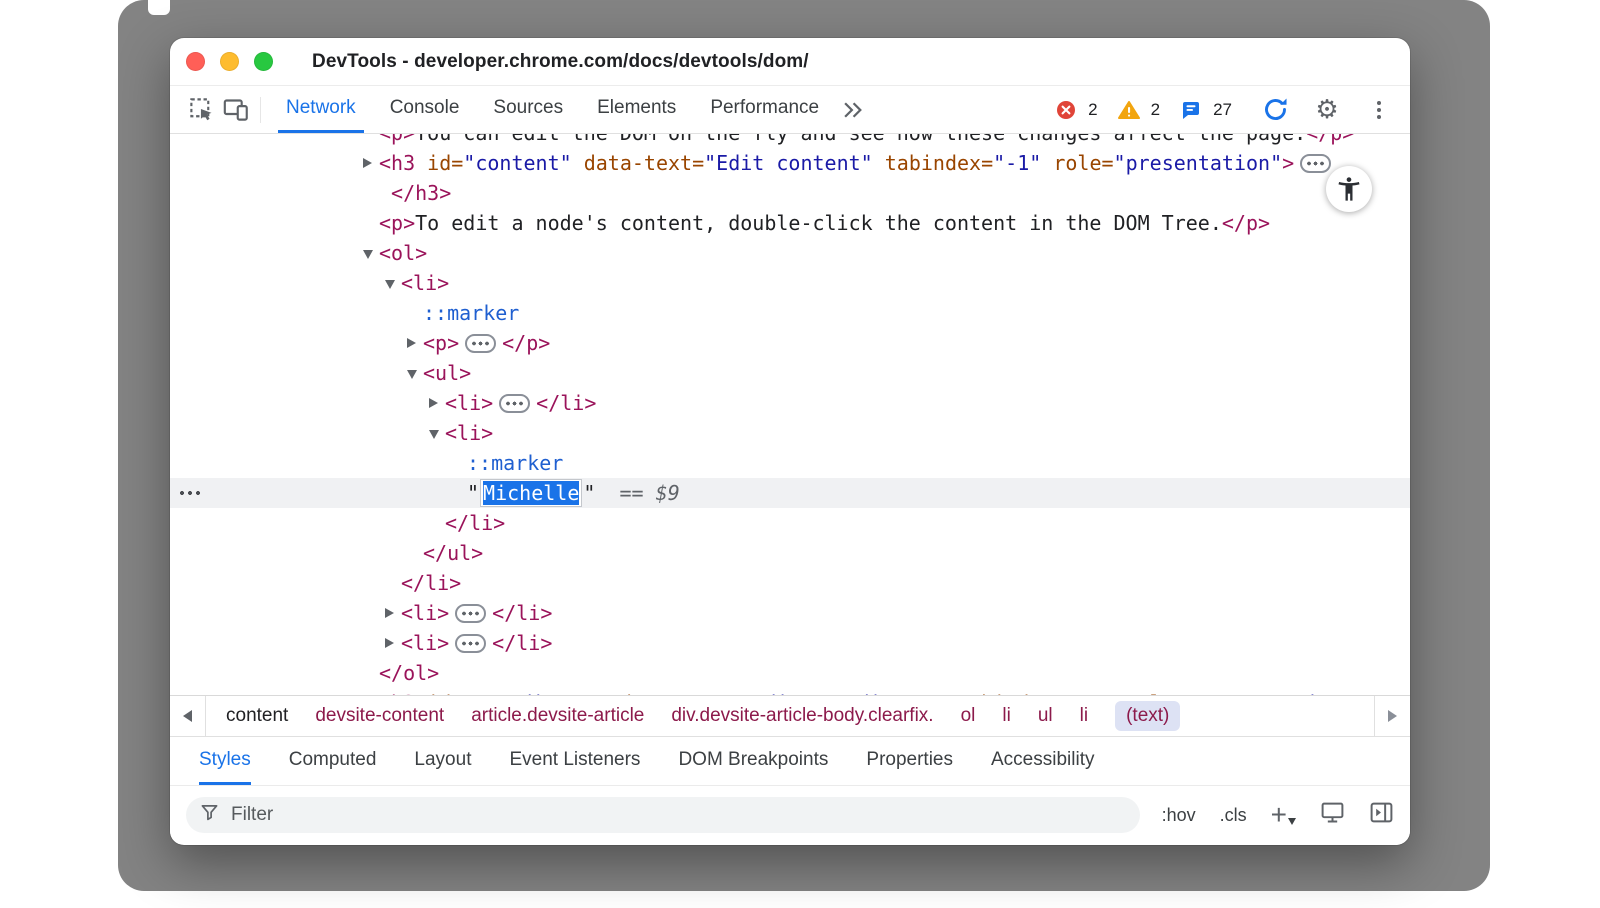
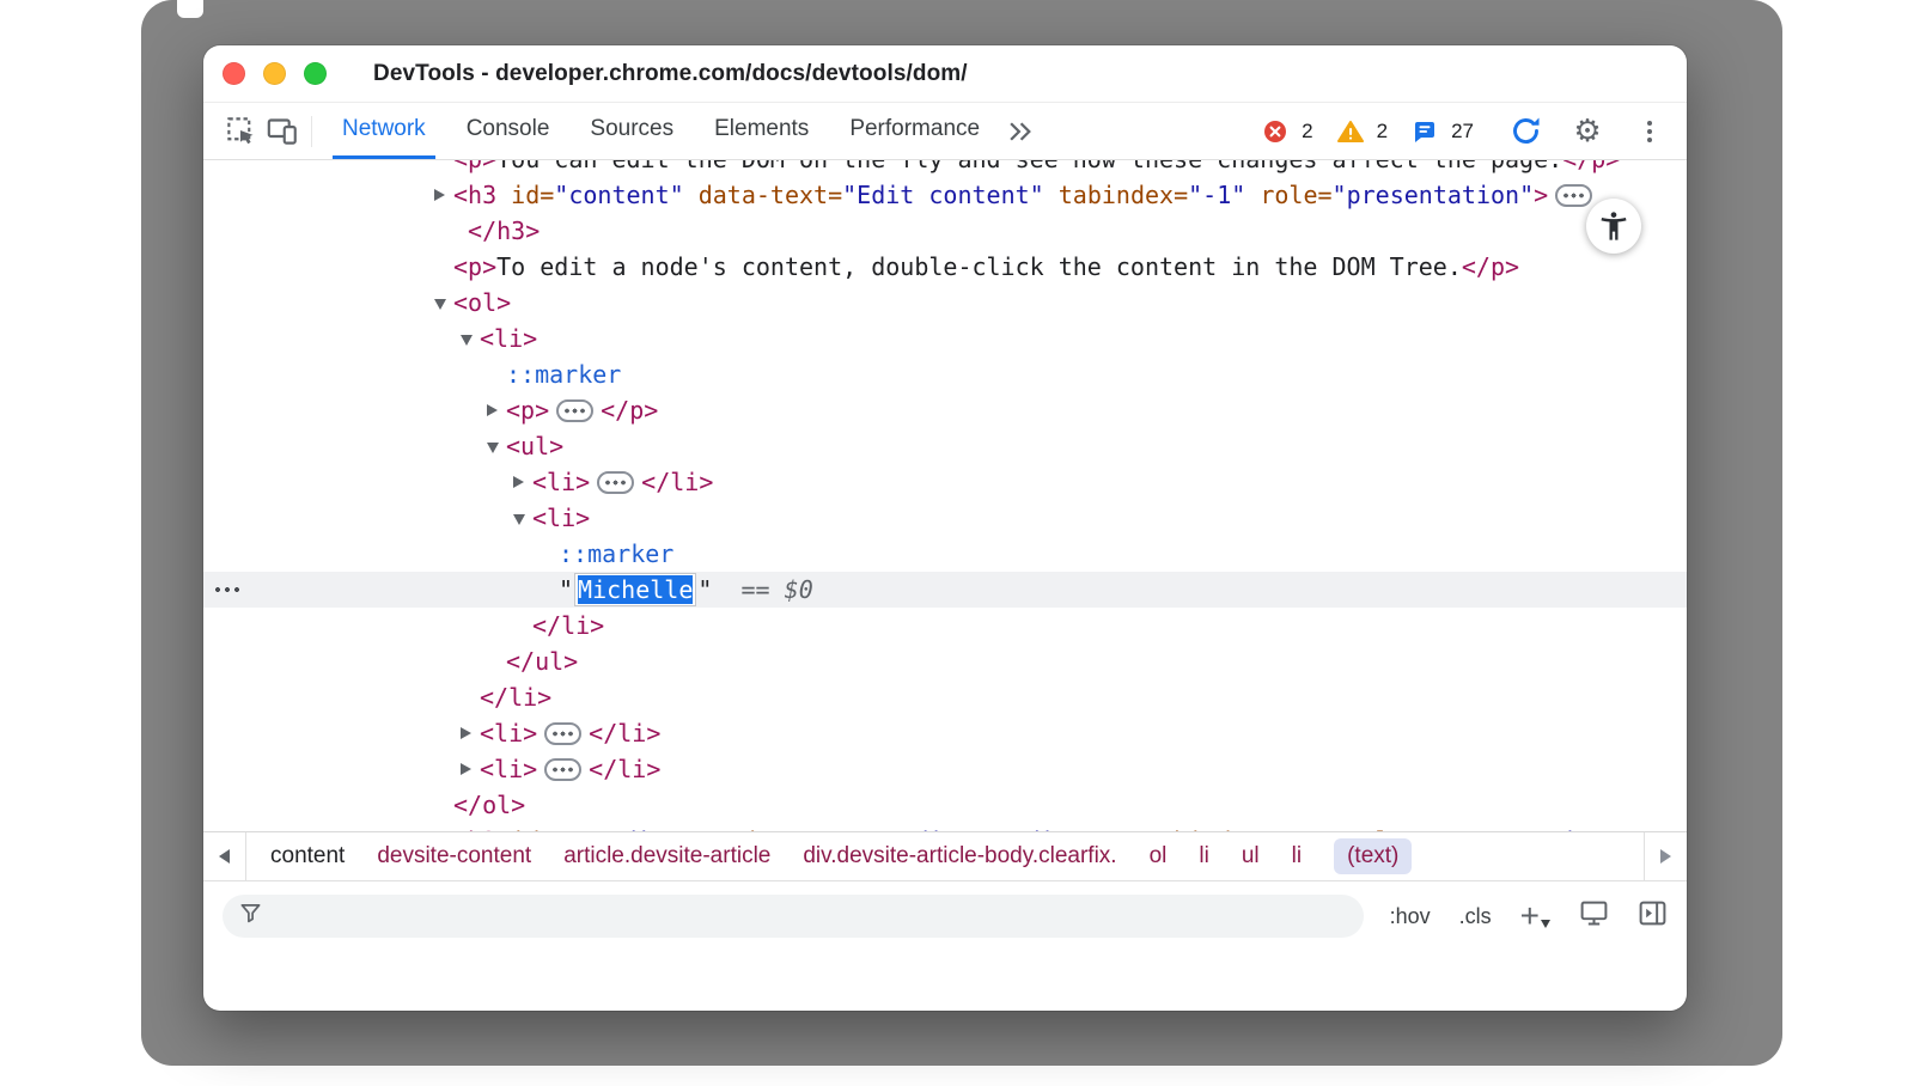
  DevTools - developer.chrome.com/docs/devtools/dom/
  Network
  Console
  Sources
  Elements
  Performance
  2
  2
  27
  ⚙
  <h3
  id=
  "content"
  data-text=
  "Edit content"
  tabindex=
  "-1"
  role=
  "presentation"
  >
  </h3>
  <p>
  To edit a node's content, double-click the content in the DOM Tree.
  </p>
  <ol>
  <li>
  ::marker
  <p>
  </p>
  <ul>
  <li>
  </li>
  <li>
  ::marker
  "
  Michelle
  "
  ==
- $9
+ $0
  </li>
  </ul>
  </li>
  <li>
  </li>
  <li>
  </li>
  </ol>
  content
  devsite-content
  article.devsite-article
  div.devsite-article-body.clearfix.
  ol
  li
  ul
  li
  (text)
- Styles
- Computed
- Layout
- Event Listeners
- DOM Breakpoints
- Properties
- Accessibility
- Filter
  :hov
  .cls
  +
